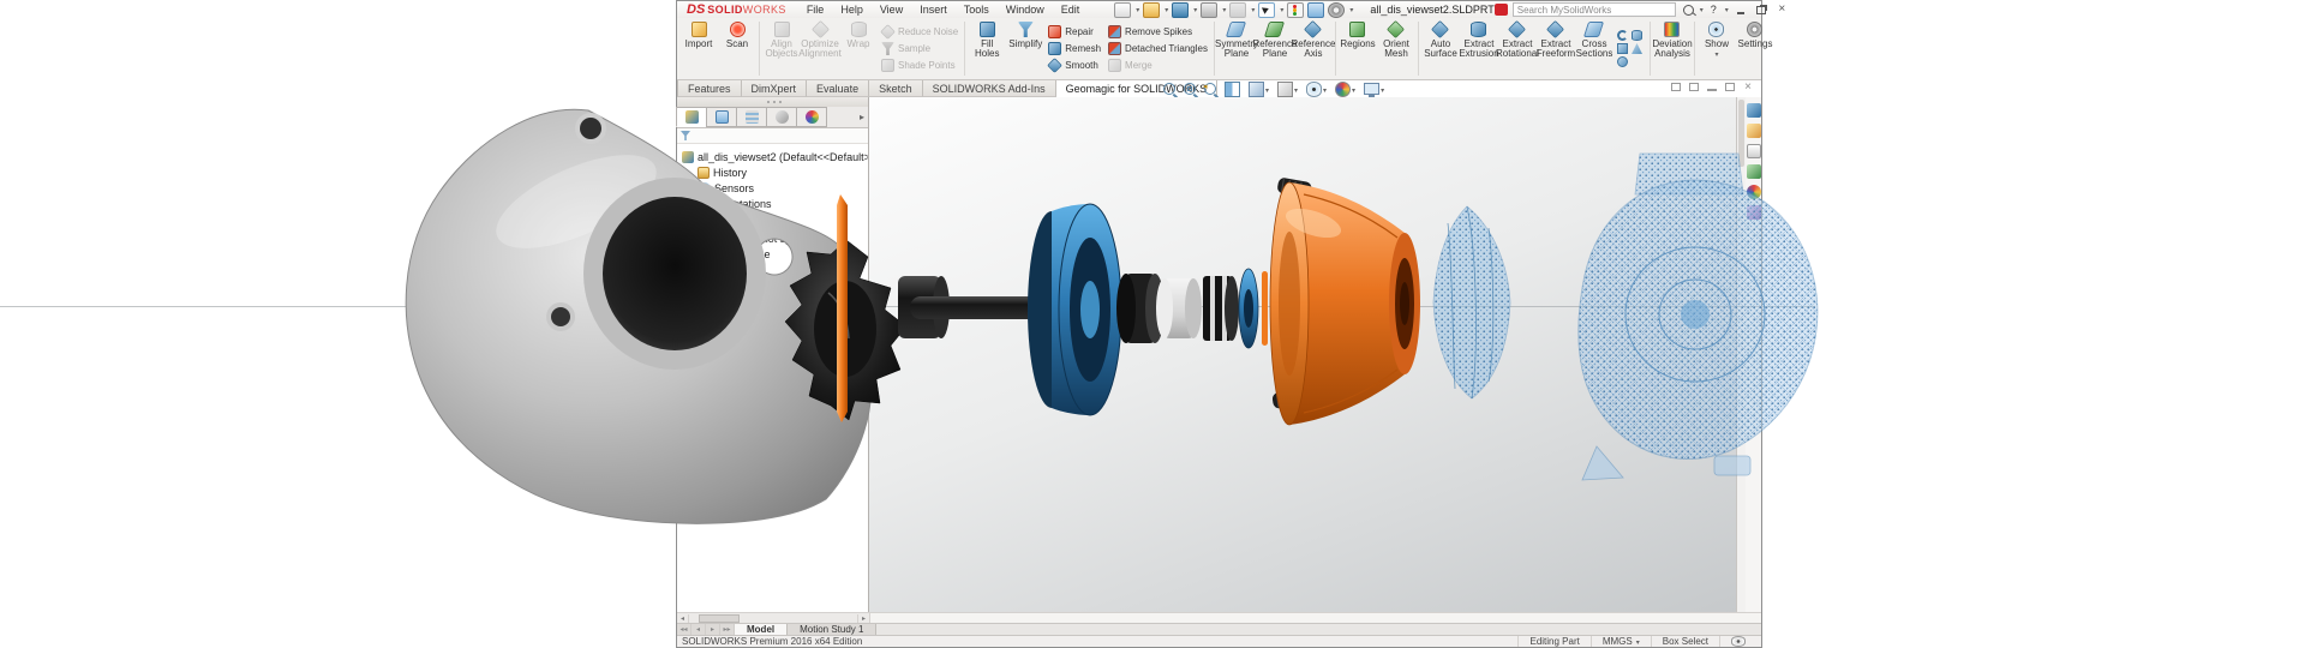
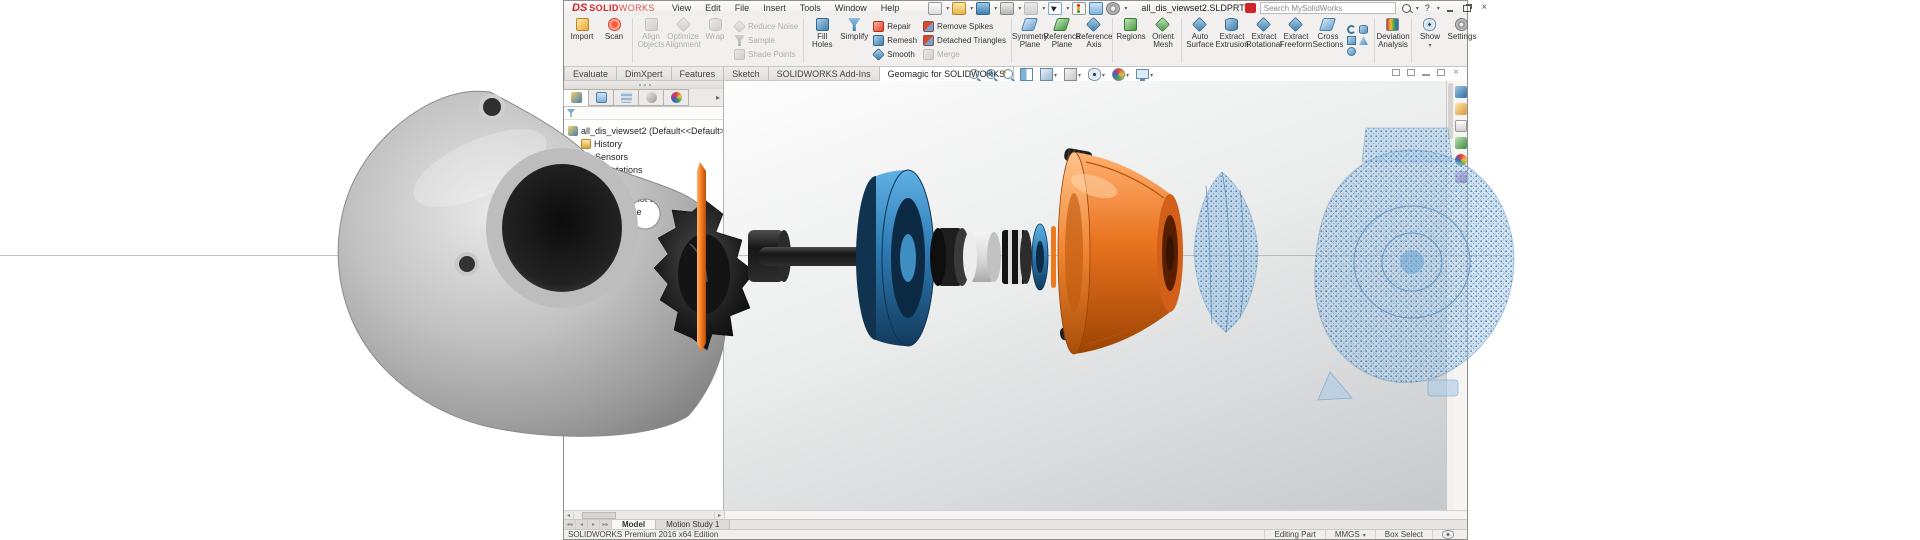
  DS
  SOLID
  WORKS
- File
+ View
- Help
+ Edit
- View
+ File
  Insert
  Tools
  Window
- Edit
+ Help
  all_dis_viewset2.SLDPRT
  Search MySolidWorks
  ?
  Import
  Scan
  Align Objects
  Optimize Alignment
  Wrap
  Reduce Noise
  Sample
  Shade Points
  Fill Holes
  Simplify
  Repair
  Remesh
  Smooth
  Remove Spikes
  Detached Triangles
  Merge
  Symmetry Plane
  Reference Plane
  Reference Axis
  Regions
  Orient Mesh
  Auto Surface
  Extract Extrusion
  Extract Rotational
  Extract Freeform
  Cross Sections
  Deviation Analysis
  Show
  Settings
- Features
+ Evaluate
  DimXpert
- Evaluate
+ Features
  Sketch
  SOLIDWORKS Add-Ins
  Geomagic for SOLIDOK
  ▸
  all_dis_viewset2 (Default<<Default>
  History
  Sensors
  Model
  Motion Study 1
  SOLIDWORKS Premium 2016 x64 Edition
  Editing Part
  MMGS
  Box Select
